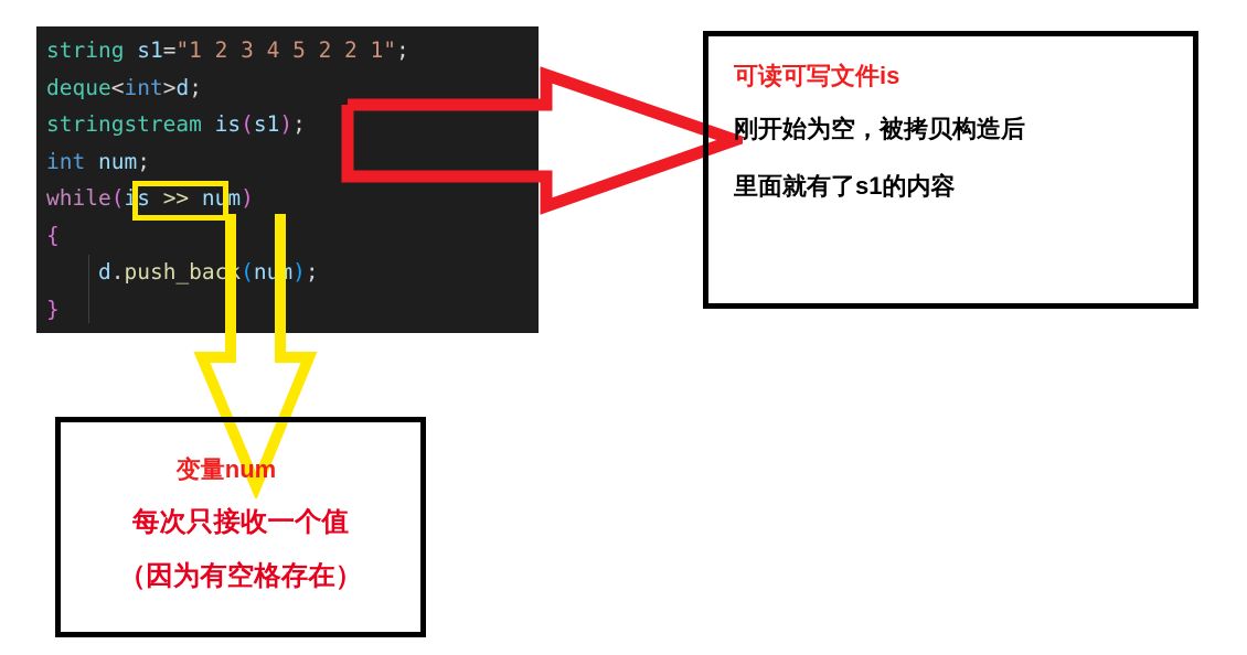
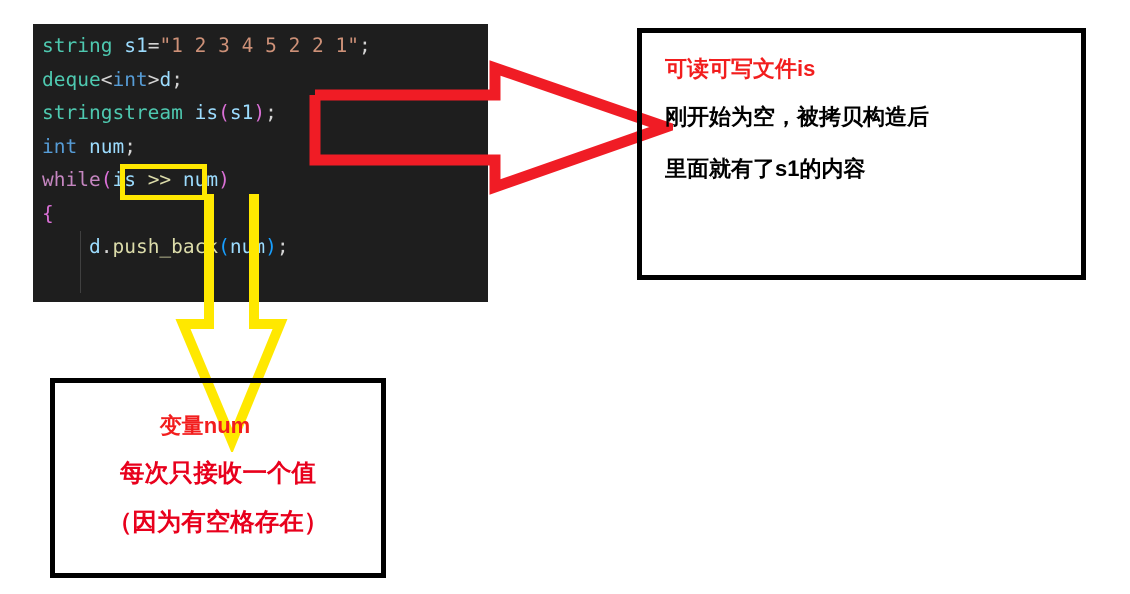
  string s1="1 2 3 4 5 2 2 1";
  deque<int>d;
  stringstream is(s1);
  int num;
  while(is >> num)
  {
  d.push_bac (num);
- }
  可读可写文件is
  刚开始为空，被拷贝构造后
  里面就有了s1的内容
  变量num
  每次只接收一个值
  （因为有空格存在）
